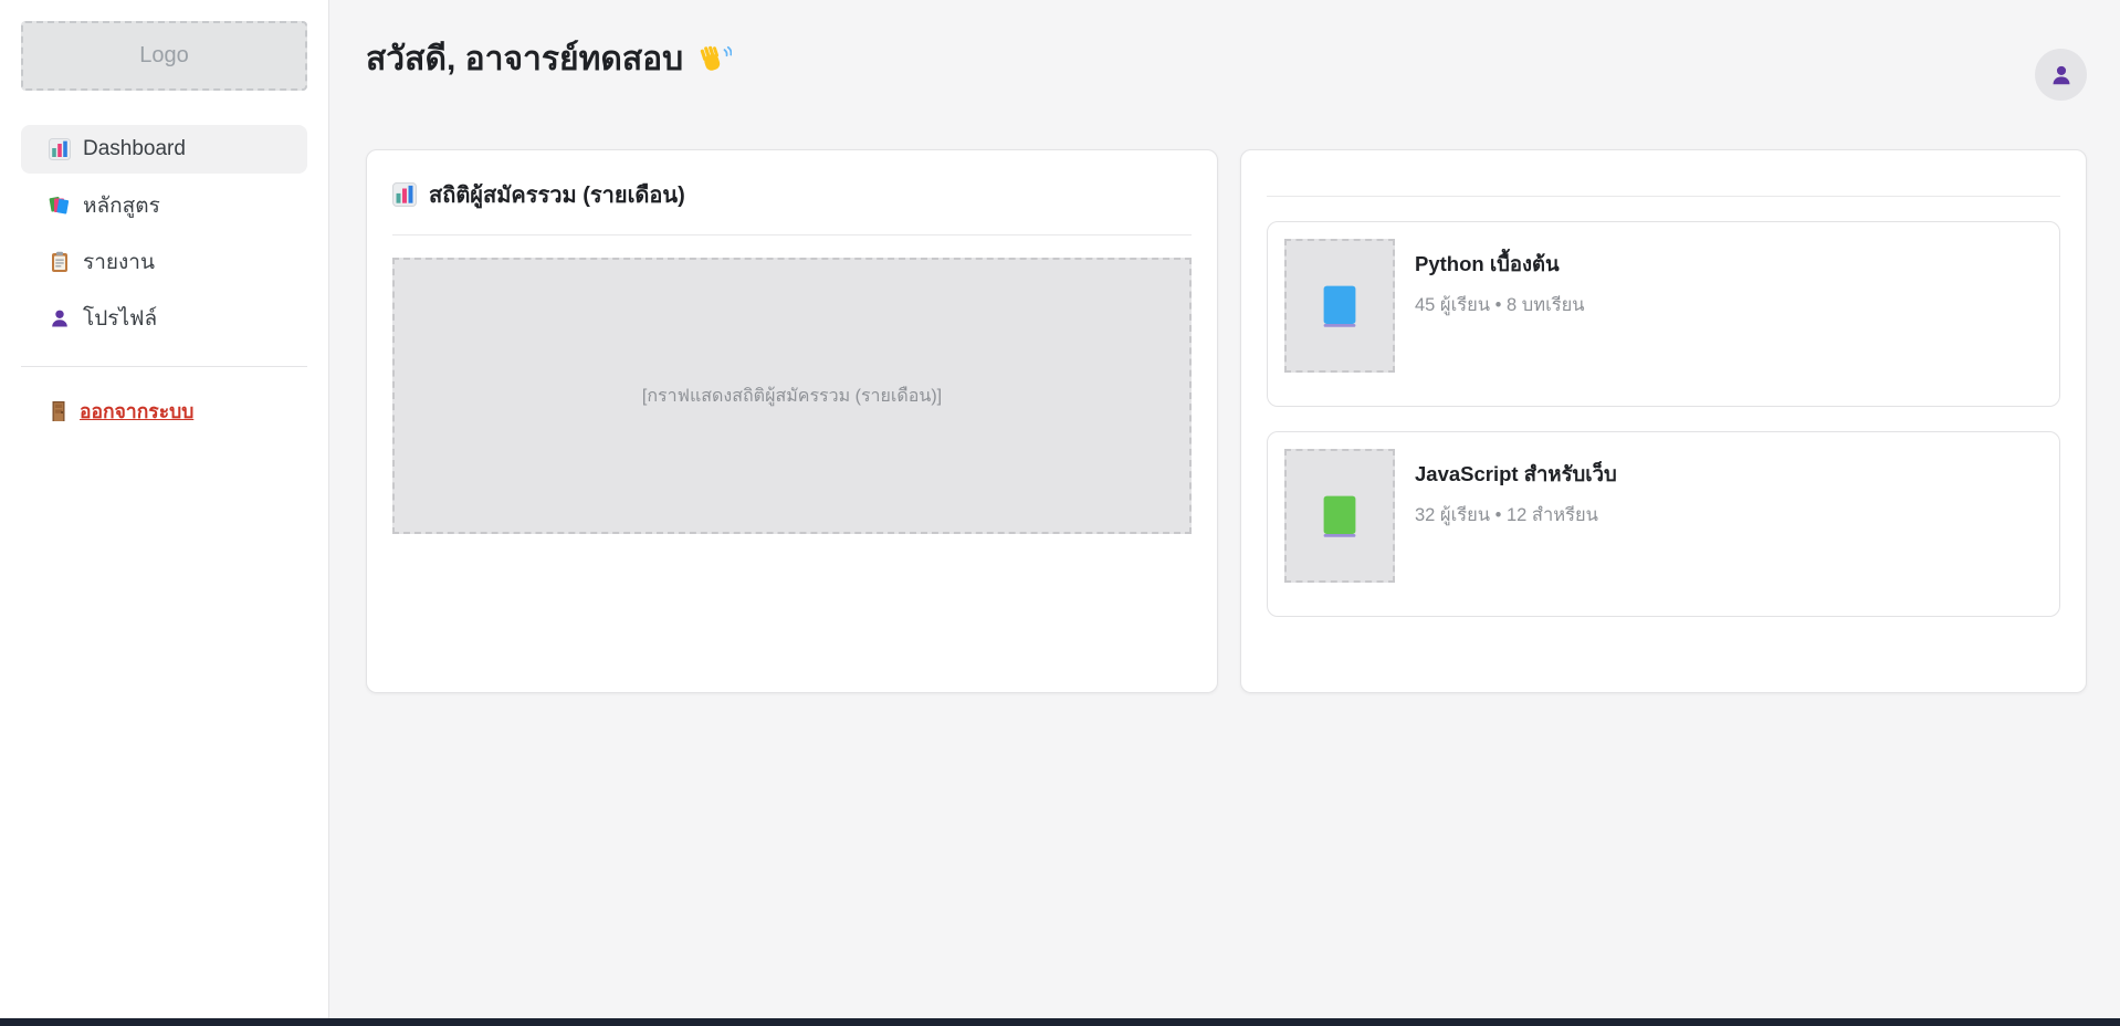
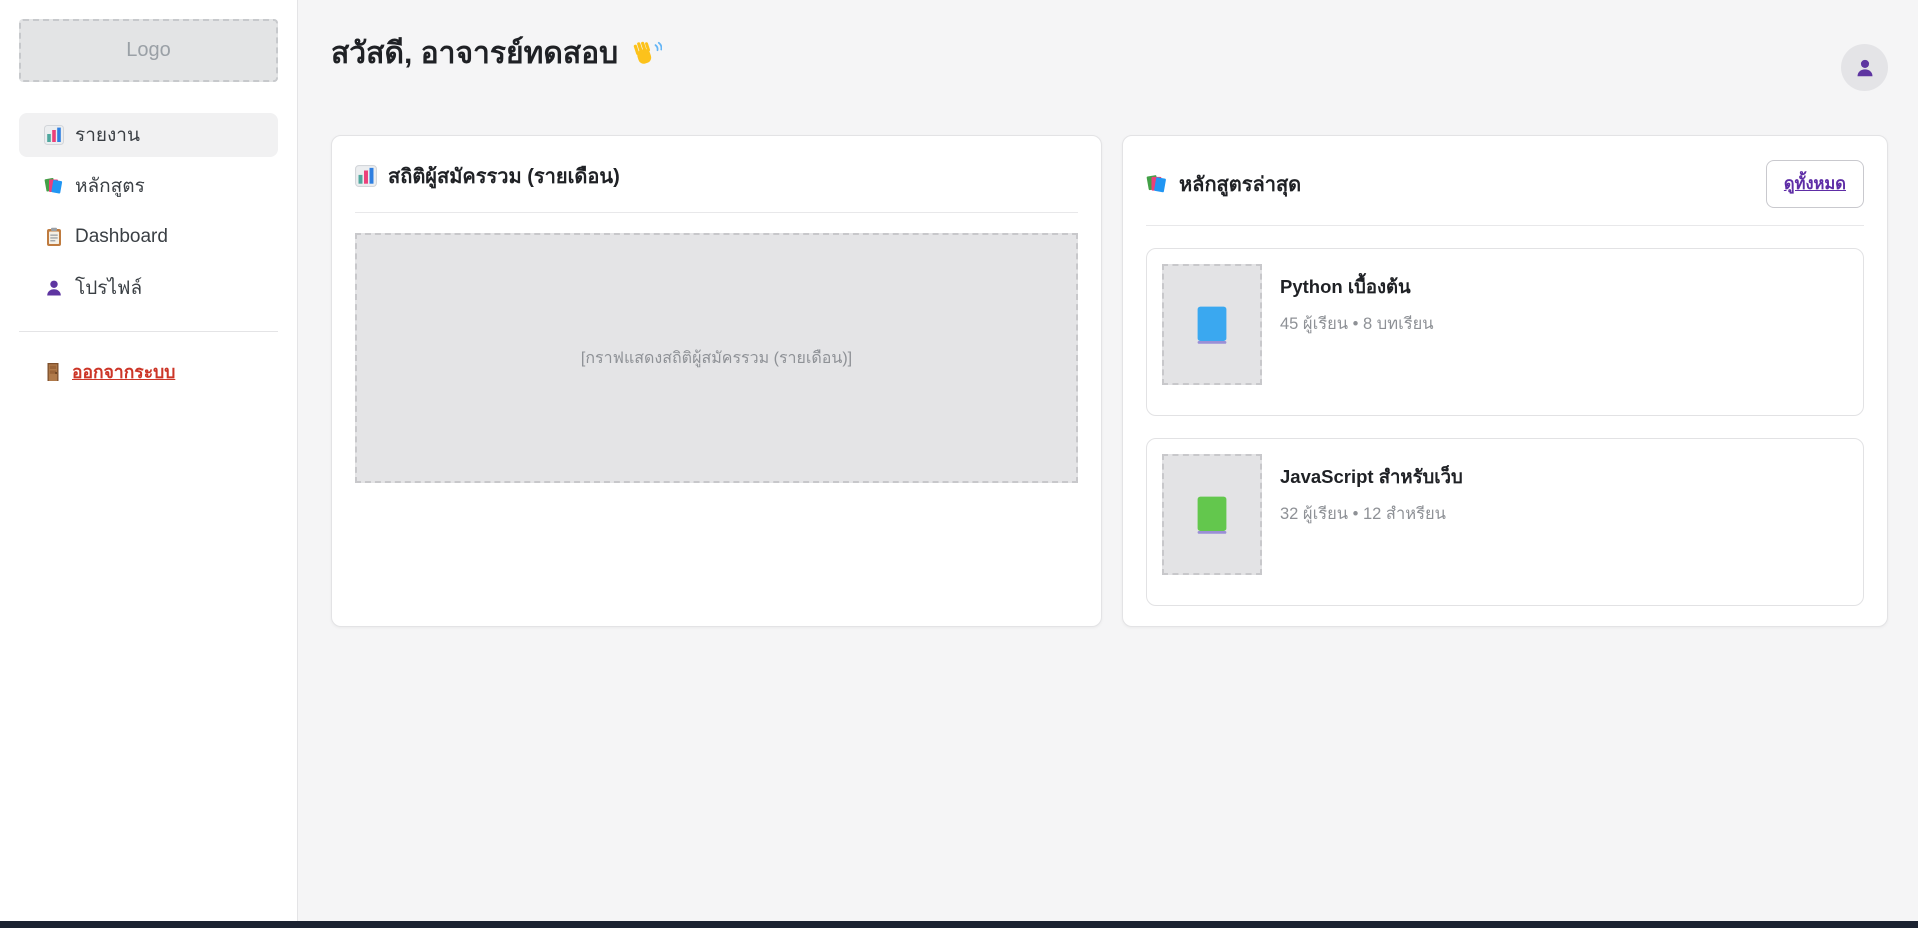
  Logo
- Dashboard
+ รายงาน
  หลักสูตร
- รายงาน
+ Dashboard
  โปรไฟล์
  ออกจากระบบ
  สวัสดี, อาจารย์ทดสอบ
  สถิติผู้สมัครรวม (รายเดือน)
  [กราฟแสดงสถิติผู้สมัครรวม (รายเดือน)]
+ หลักสูตรล่าสุด
+ ดูทั้งหมด
  Python เบื้องต้น
  45 ผู้เรียน • 8 บทเรียน
  JavaScript สำหรับเว็บ
  32 ผู้เรียน • 12 สำหรียน
